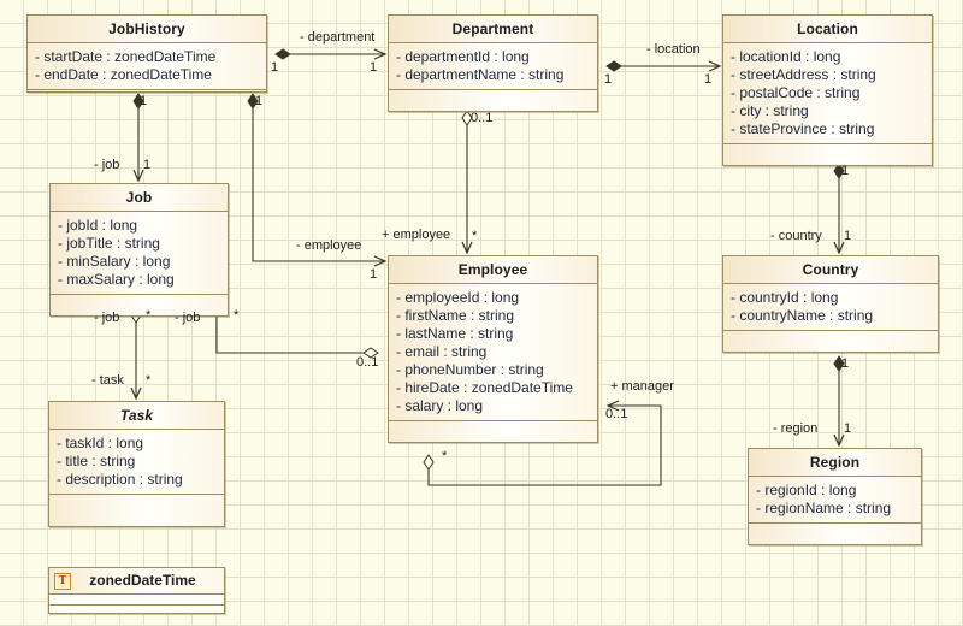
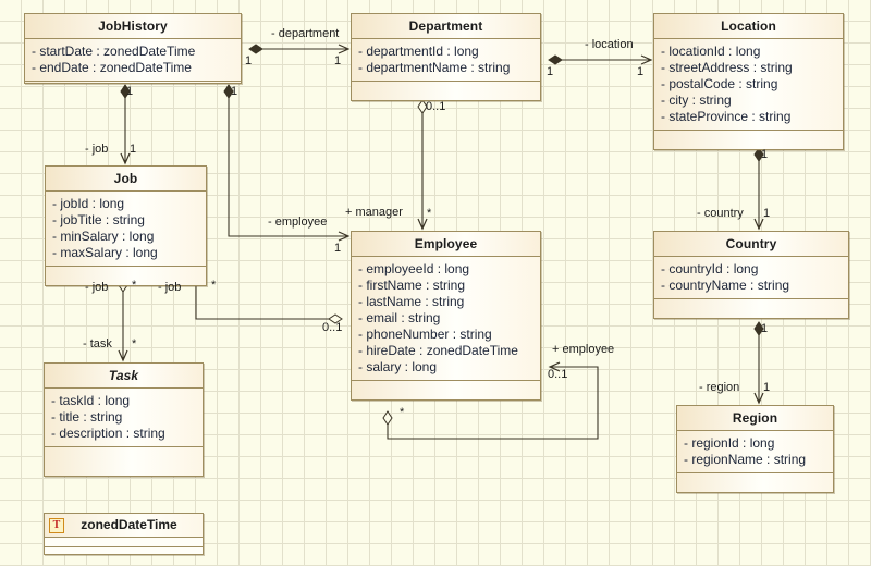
  JobHistory
  - startDate : zonedDateTime
  - endDate : zonedDateTime
  Department
  - departmentId : long
  - departmentName : string
  Location
  - locationId : long
  - streetAddress : string
  - postalCode : string
  - city : string
  - stateProvince : string
  Job
  - jobId : long
  - jobTitle : string
  - minSalary : long
  - maxSalary : long
  Employee
  - employeeId : long
  - firstName : string
  - lastName : string
  - email : string
  - phoneNumber : string
  - hireDate : zonedDateTime
  - salary : long
  Country
  - countryId : long
  - countryName : string
  Task
  - taskId : long
  - title : string
  - description : string
  Region
  - regionId : long
  - regionName : string
  T
  zonedDateTime
  - department
  - location
  - job
  - employee
- + employee
+ + manager
  - country
  - job
  - job
  - task
- + manager
+ + employee
  - region
  1
  1
  1
  1
  1
  1
  1
  1
  0..1
  *
  1
  1
  1
  1
  *
  *
  0..1
  *
  *
  0..1
